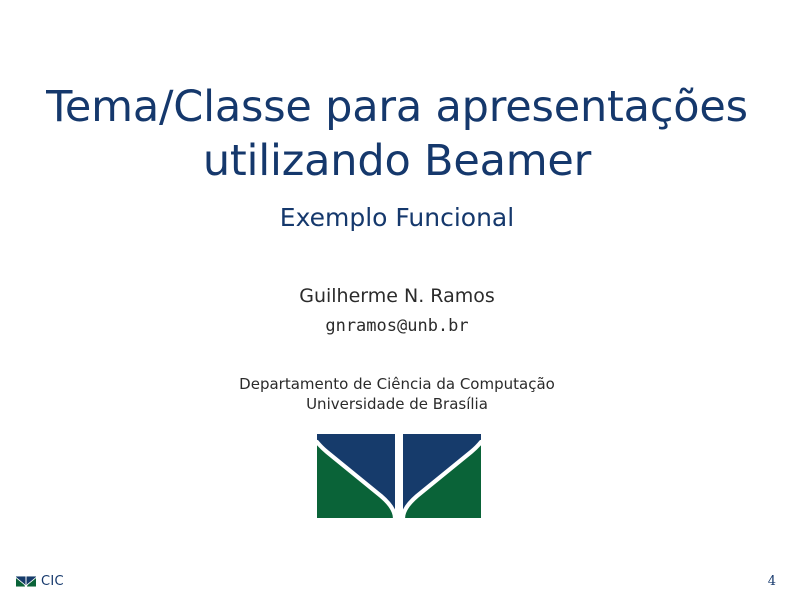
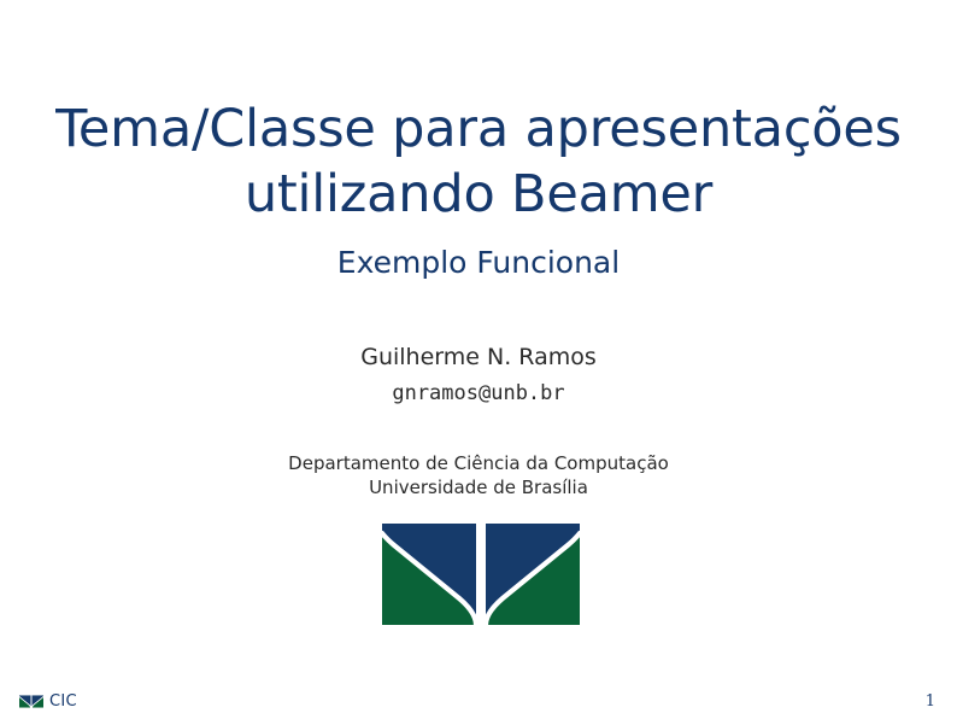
  Tema/Classe para apresentações
  utilizando Beamer
  Exemplo Funcional
  Guilherme N. Ramos
  gnramos@unb.br
  Departamento de Ciência da Computação
  Universidade de Brasília
  CIC
- 4
+ 1
